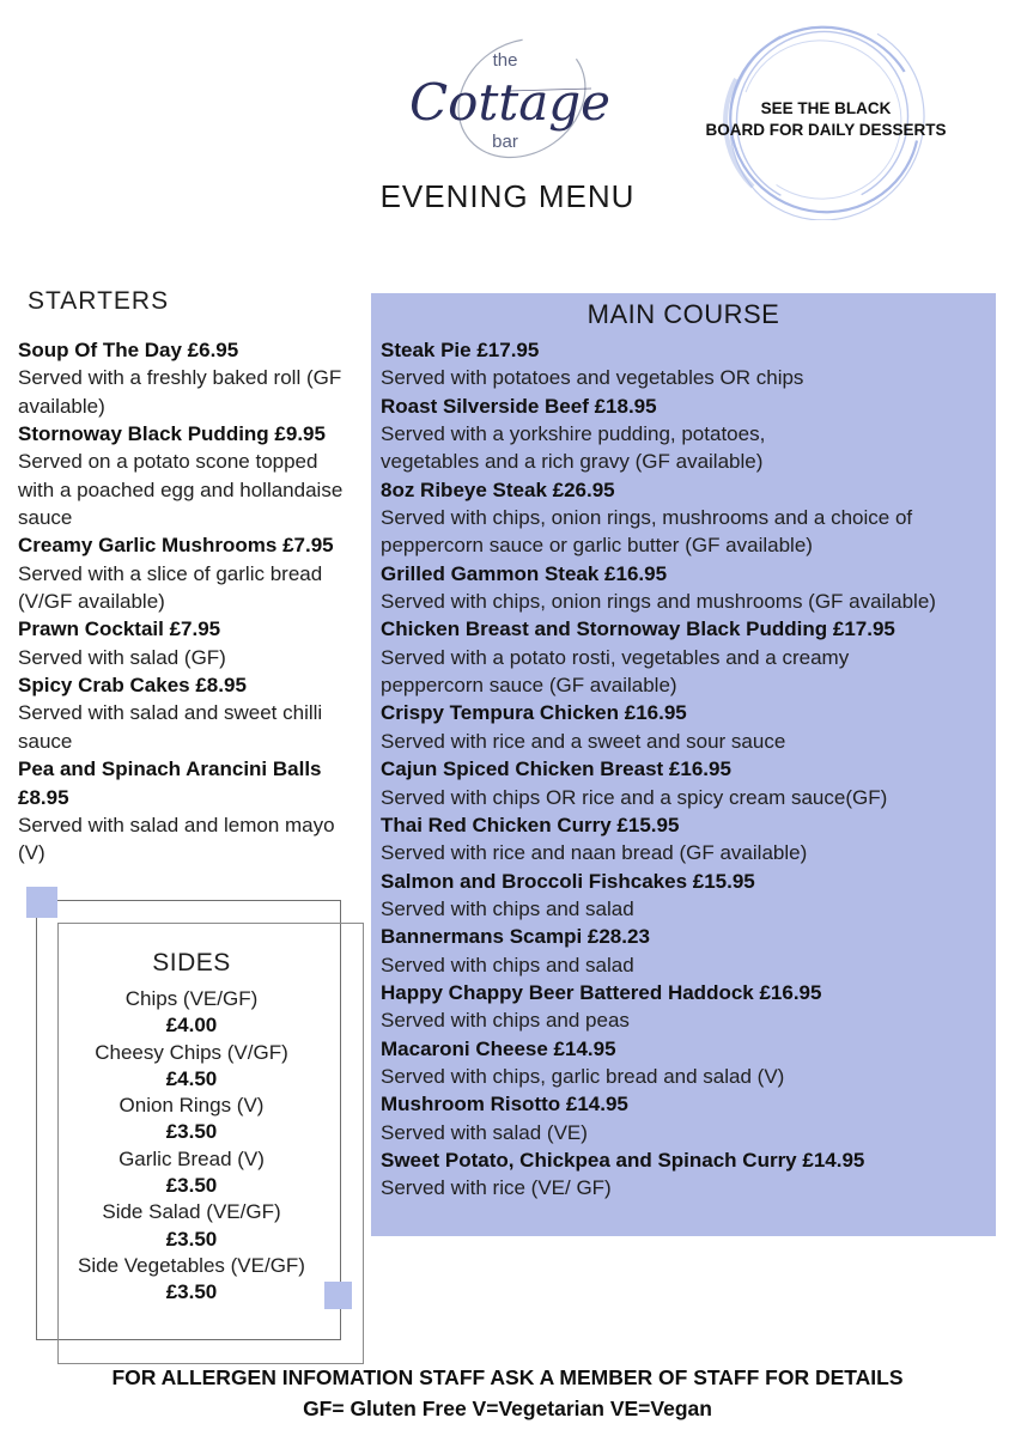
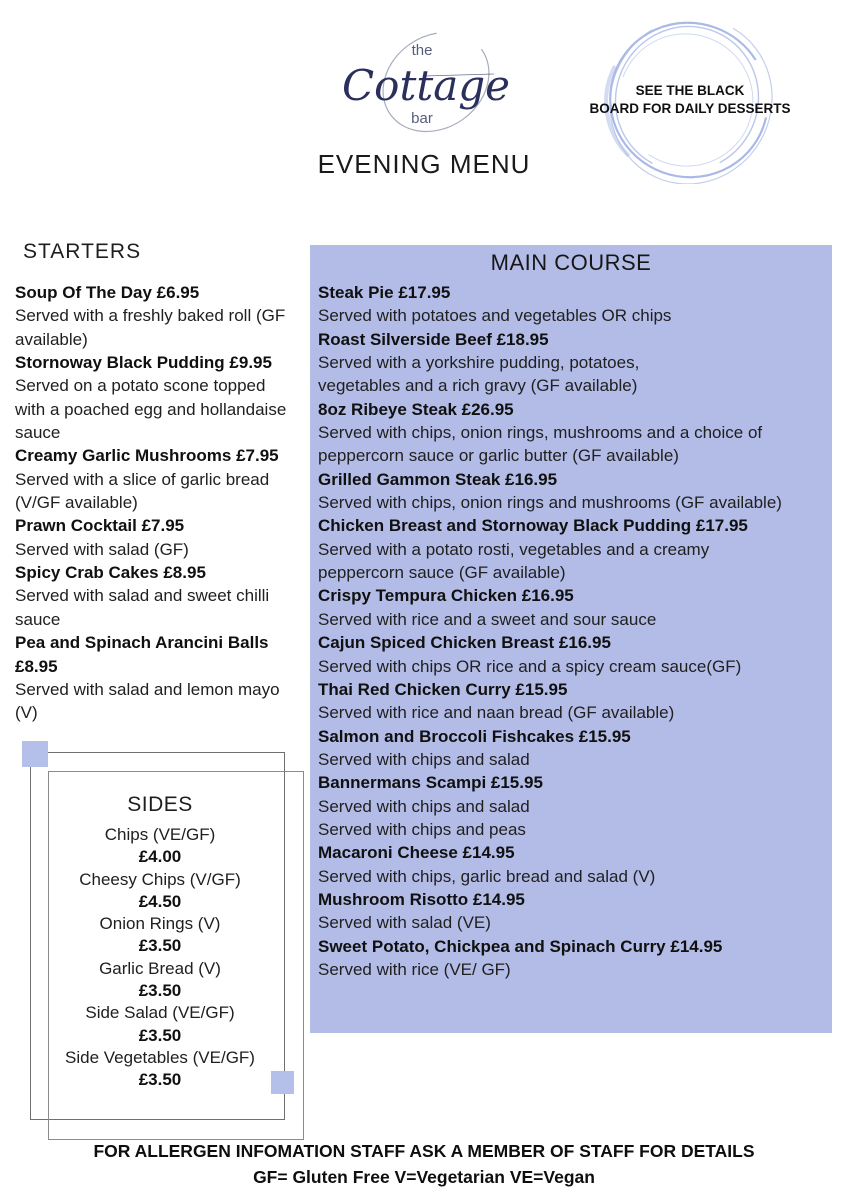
  the
  Cottage
  bar
  EVENING MENU
  SEE THE BLACK
  BOARD FOR DAILY DESSERTS
  STARTERS
  Soup Of The Day £6.95
  Served with a freshly baked roll (GF
  available)
  Stornoway Black Pudding £9.95
  Served on a potato scone topped
  with a poached egg and hollandaise
  sauce
  Creamy Garlic Mushrooms £7.95
  Served with a slice of garlic bread
  (V/GF available)
  Prawn Cocktail £7.95
  Served with salad (GF)
  Spicy Crab Cakes £8.95
  Served with salad and sweet chilli
  sauce
  Pea and Spinach Arancini Balls
  £8.95
  Served with salad and lemon mayo
  (V)
  MAIN COURSE
  Steak Pie £17.95
  Served with potatoes and vegetables OR chips
  Roast Silverside Beef £18.95
  Served with a yorkshire pudding, potatoes,
  vegetables and a rich gravy (GF available)
  8oz Ribeye Steak £26.95
  Served with chips, onion rings, mushrooms and a choice of
  peppercorn sauce or garlic butter (GF available)
  Grilled Gammon Steak £16.95
  Served with chips, onion rings and mushrooms (GF available)
  Chicken Breast and Stornoway Black Pudding £17.95
  Served with a potato rosti, vegetables and a creamy
  peppercorn sauce (GF available)
  Crispy Tempura Chicken £16.95
  Served with rice and a sweet and sour sauce
  Cajun Spiced Chicken Breast £16.95
  Served with chips OR rice and a spicy cream sauce(GF)
  Thai Red Chicken Curry £15.95
  Served with rice and naan bread (GF available)
  Salmon and Broccoli Fishcakes £15.95
  Served with chips and salad
- Bannermans Scampi £28.23
+ Bannermans Scampi £15.95
  Served with chips and salad
- Happy Chappy Beer Battered Haddock £16.95
  Served with chips and peas
  Macaroni Cheese £14.95
  Served with chips, garlic bread and salad (V)
  Mushroom Risotto £14.95
  Served with salad (VE)
  Sweet Potato, Chickpea and Spinach Curry £14.95
  Served with rice (VE/ GF)
  SIDES
  Chips (VE/GF)
  £4.00
  Cheesy Chips (V/GF)
  £4.50
  Onion Rings (V)
  £3.50
  Garlic Bread (V)
  £3.50
  Side Salad (VE/GF)
  £3.50
  Side Vegetables (VE/GF)
  £3.50
  FOR ALLERGEN INFOMATION STAFF ASK A MEMBER OF STAFF FOR DETAILS
  GF= Gluten Free V=Vegetarian VE=Vegan
